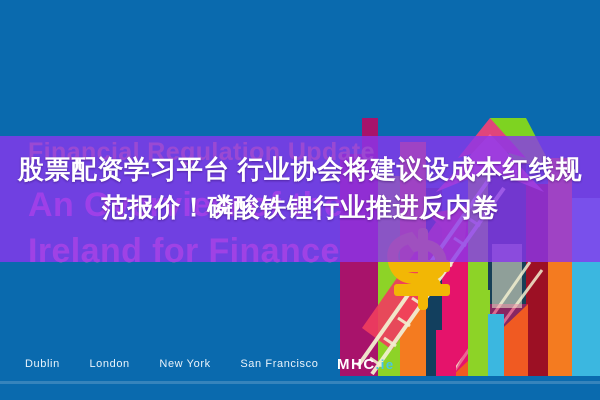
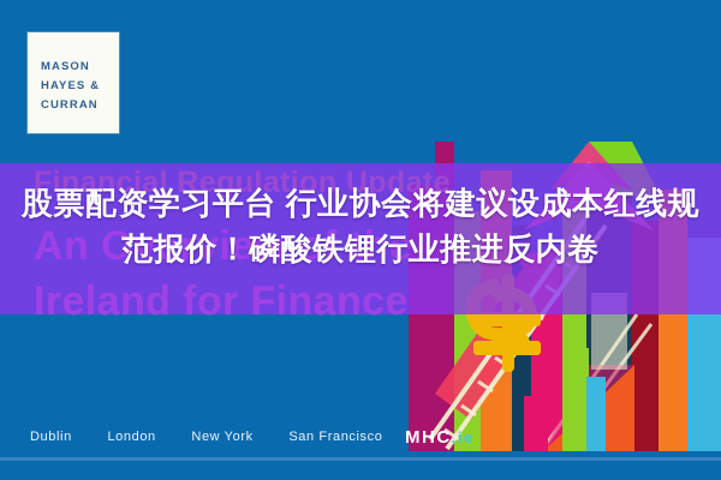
  Financial Regulation Update
  An Overview of the
  Ireland for Finance
  股票配资学习平台 行业协会将建议设成本红线规
  范报价！磷酸铁锂行业推进反内卷
+ MASON
+ HAYES &
+ CURRAN
  Dublin London New York San Francisco
  MHC.ie
